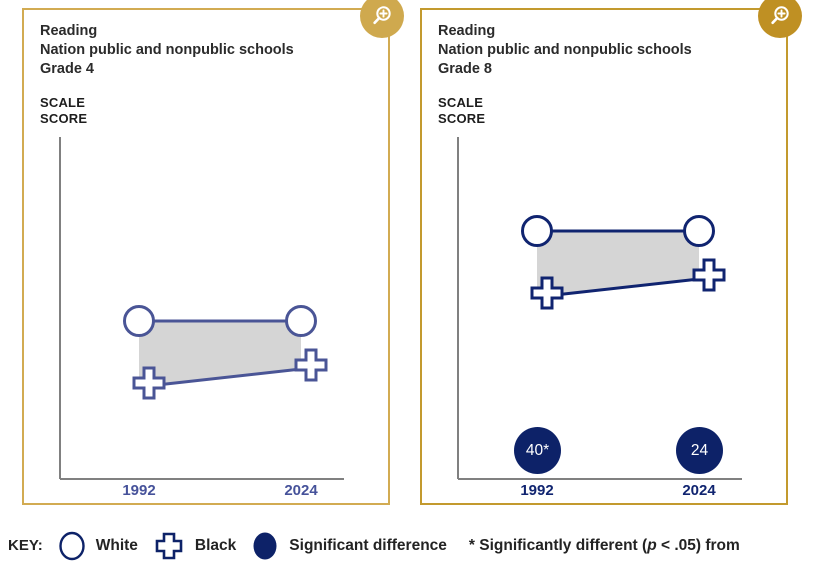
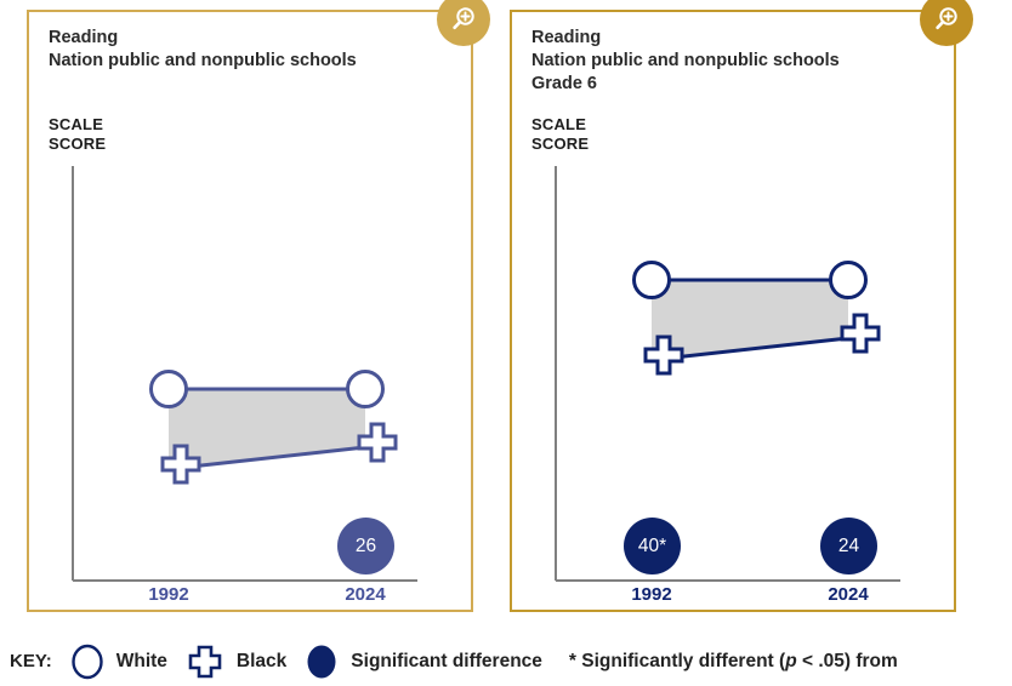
  Reading
  Nation public and nonpublic schools
- Grade 4
  SCALE
  SCORE
+ 26
  1992
  2024
  Reading
  Nation public and nonpublic schools
- Grade 8
+ Grade 6
  SCALE
  SCORE
  40*
  24
  1992
  2024
  KEY:
  White
  Black
  Significant difference
  * Significantly different (p < .05) from
